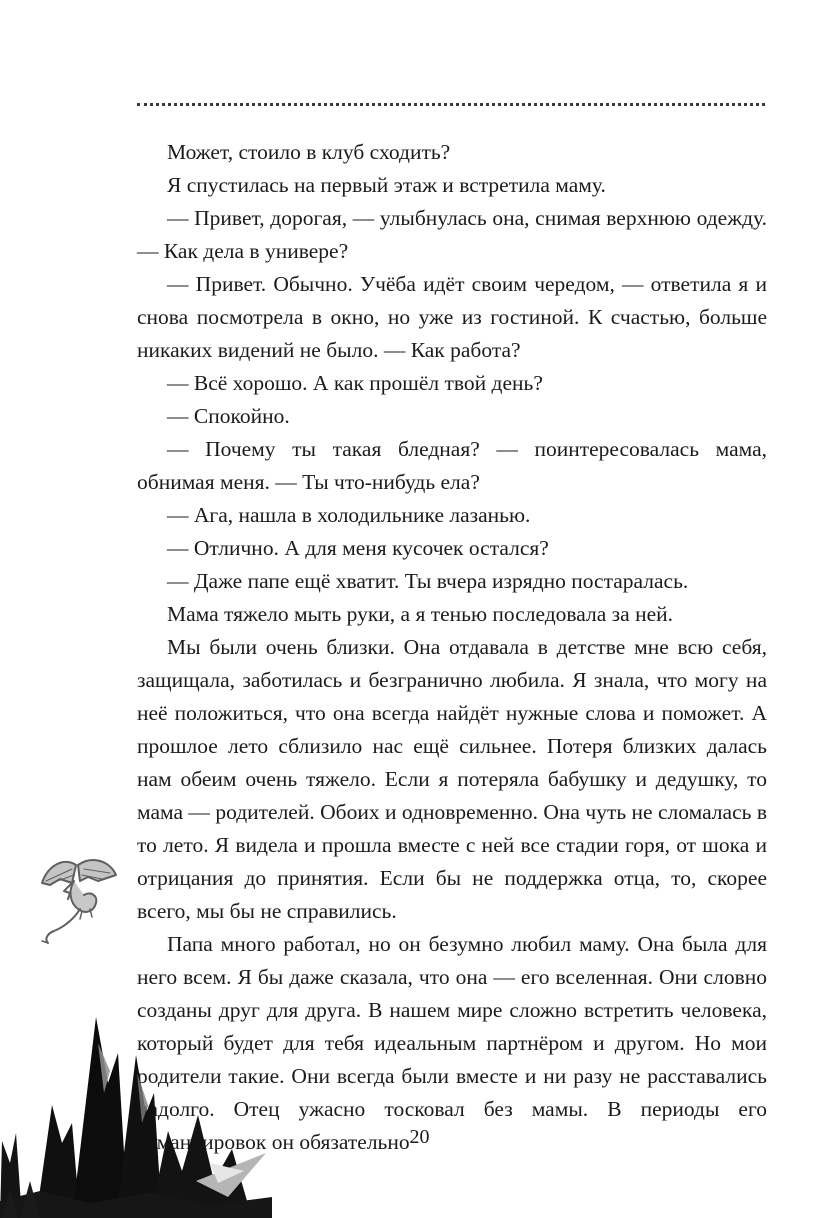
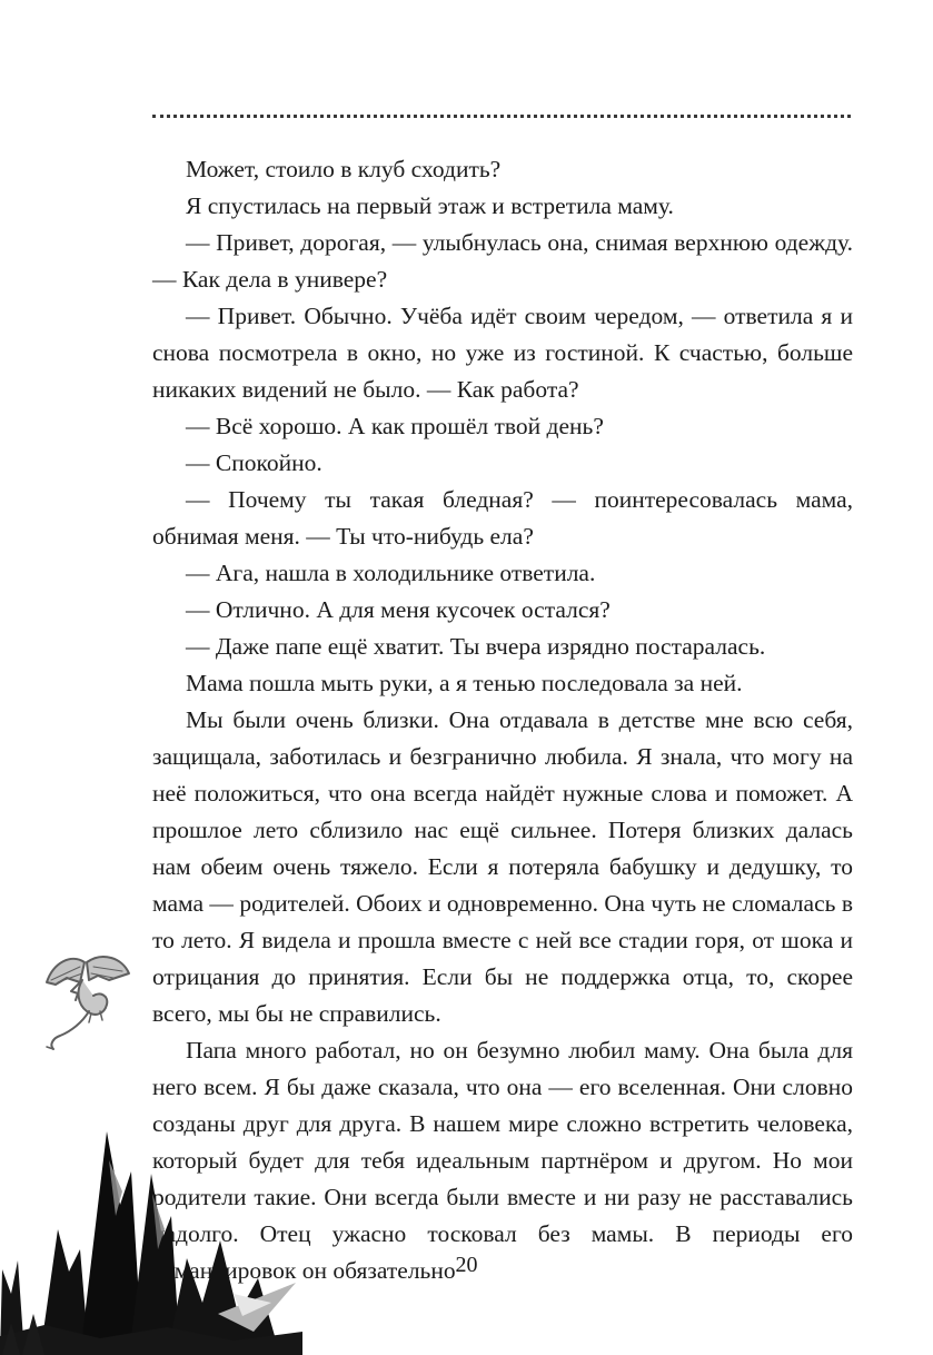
  Может, стоило в клуб сходить?
  Я спустилась на первый этаж и встретила маму.
  — Привет, дорогая, — улыбнулась она, снимая верхнюю одежду. — Как дела в универе?
  — Привет. Обычно. Учёба идёт своим чередом, — ответила я и снова посмотрела в окно, но уже из гостиной. К счастью, больше никаких видений не было. — Как работа?
  — Всё хорошо. А как прошёл твой день?
  — Спокойно.
  — Почему ты такая бледная? — поинтересовалась мама, обнимая меня. — Ты что-нибудь ела?
- — Ага, нашла в холодильнике лазанью.
+ — Ага, нашла в холодильнике ответила.
  — Отлично. А для меня кусочек остался?
  — Даже папе ещё хватит. Ты вчера изрядно постаралась.
- Мама тяжело мыть руки, а я тенью последовала за ней.
+ Мама пошла мыть руки, а я тенью последовала за ней.
  Мы были очень близки. Она отдавала в детстве мне всю себя, защищала, заботилась и безгранично любила. Я знала, что могу на неё положиться, что она всегда найдёт нужные слова и поможет. А прошлое лето сблизило нас ещё сильнее. Потеря близких далась нам обеим очень тяжело. Если я потеряла бабушку и дедушку, то мама — родителей. Обоих и одновременно. Она чуть не сломалась в то лето. Я видела и прошла вместе с ней все стадии горя, от шока и отрицания до принятия. Если бы не поддержка отца, то, скорее всего, мы бы не справились.
  Папа много работал, но он безумно любил маму. Она была для него всем. Я бы даже сказала, что она — его вселенная. Они словно созданы друг для друга. В нашем мире сложно встретить человека, который будет для тебя идеальным партнёром и другом. Но мои родители такие. Они всегда были вместе и ни разу не расставались долго. Отец ужасно тосковал без мамы. В периоды его манировок он обязательно
  20
